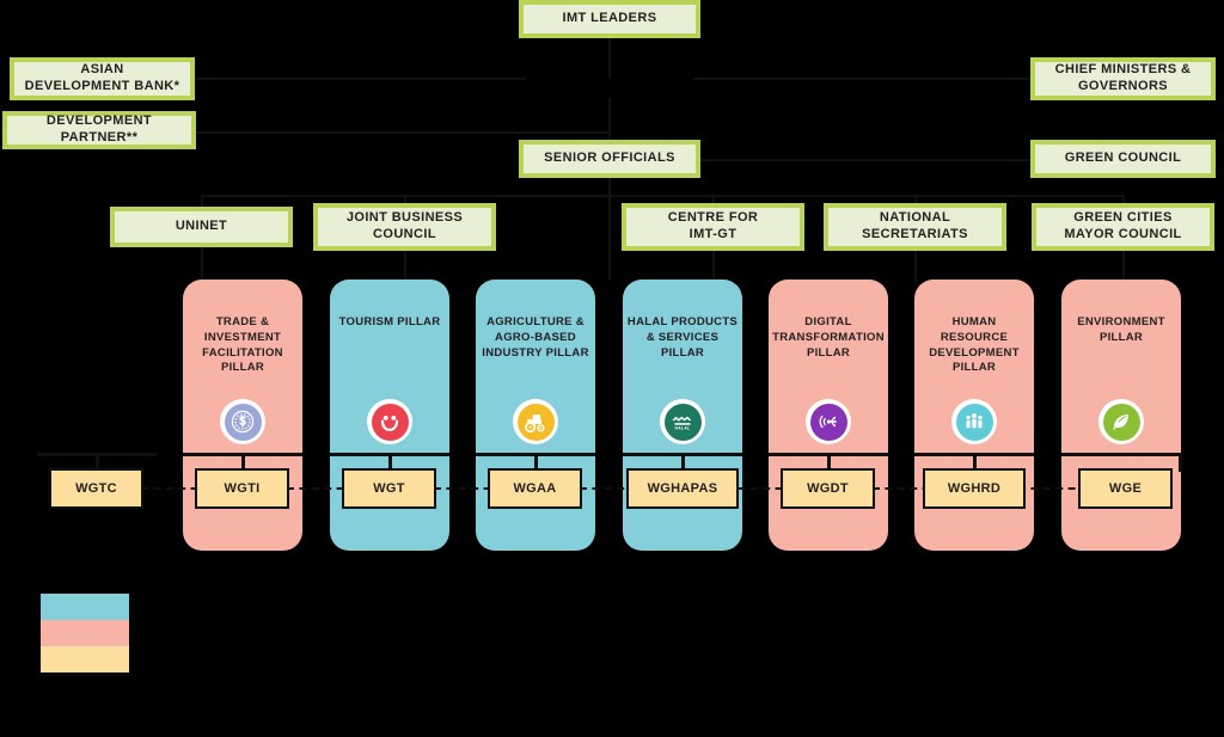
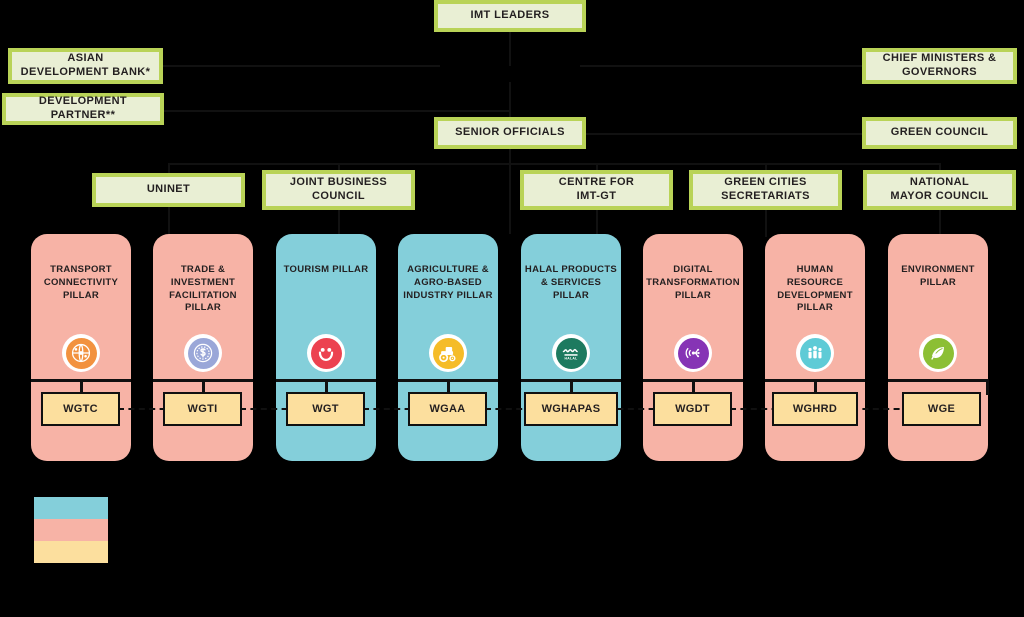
  IMT LEADERS
  SENIOR OFFICIALS
  ASIAN
  DEVELOPMENT BANK*
  DEVELOPMENT PARTNER**
  CHIEF MINISTERS &
  GOVERNORS
  GREEN COUNCIL
  UNINET
  JOINT BUSINESS
  COUNCIL
  CENTRE FOR
  IMT-GT
- NATIONAL
+ GREEN CITIES
  SECRETARIATS
- GREEN CITIES
+ NATIONAL
  MAYOR COUNCIL
+ TRANSPORT CONNECTIVITY PILLAR
  WGTC
  TRADE & INVESTMENT FACILITATION PILLAR
  WGTI
  TOURISM PILLAR
  WGT
  AGRICULTURE & AGRO-BASED INDUSTRY PILLAR
  WGAA
  HALAL PRODUCTS & SERVICES PILLAR
  WGHAPAS
  DIGITAL TRANSFORMATION PILLAR
  WGDT
  HUMAN RESOURCE DEVELOPMENT PILLAR
  WGHRD
  ENVIRONMENT PILLAR
  WGE
